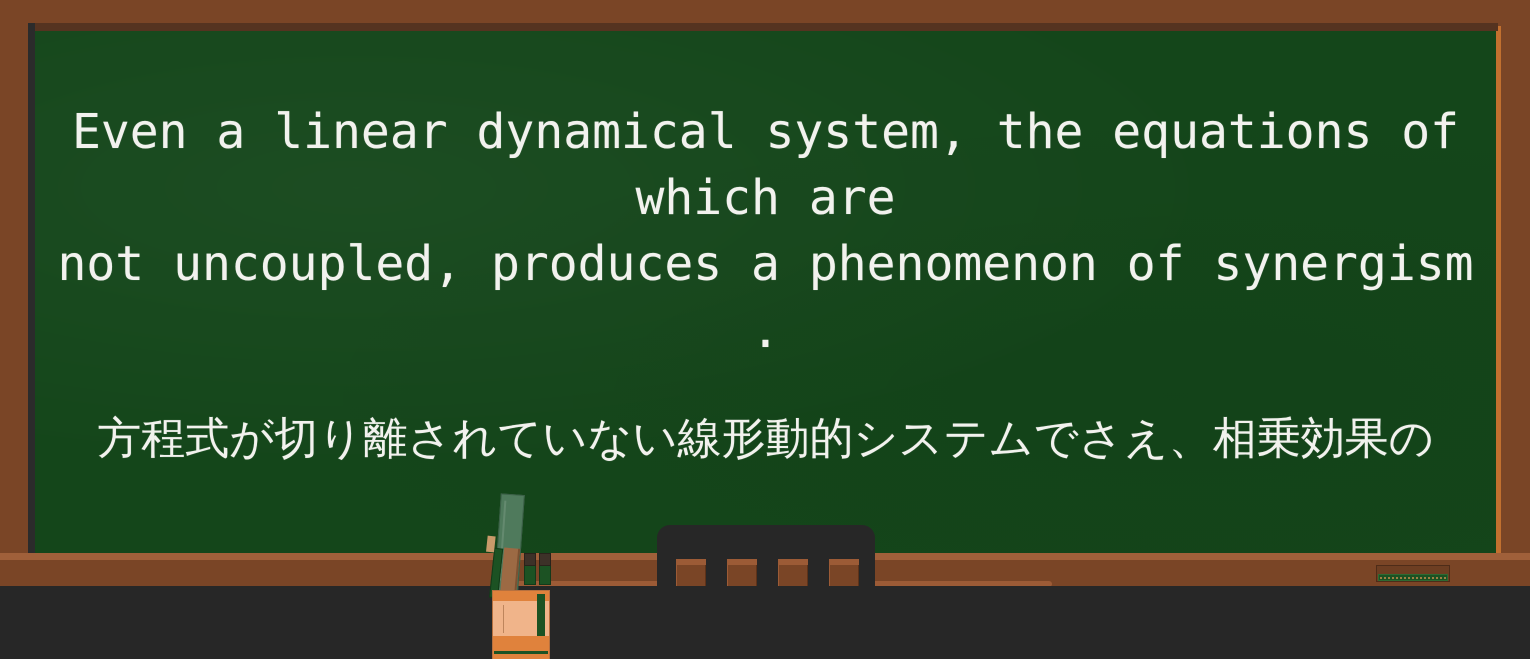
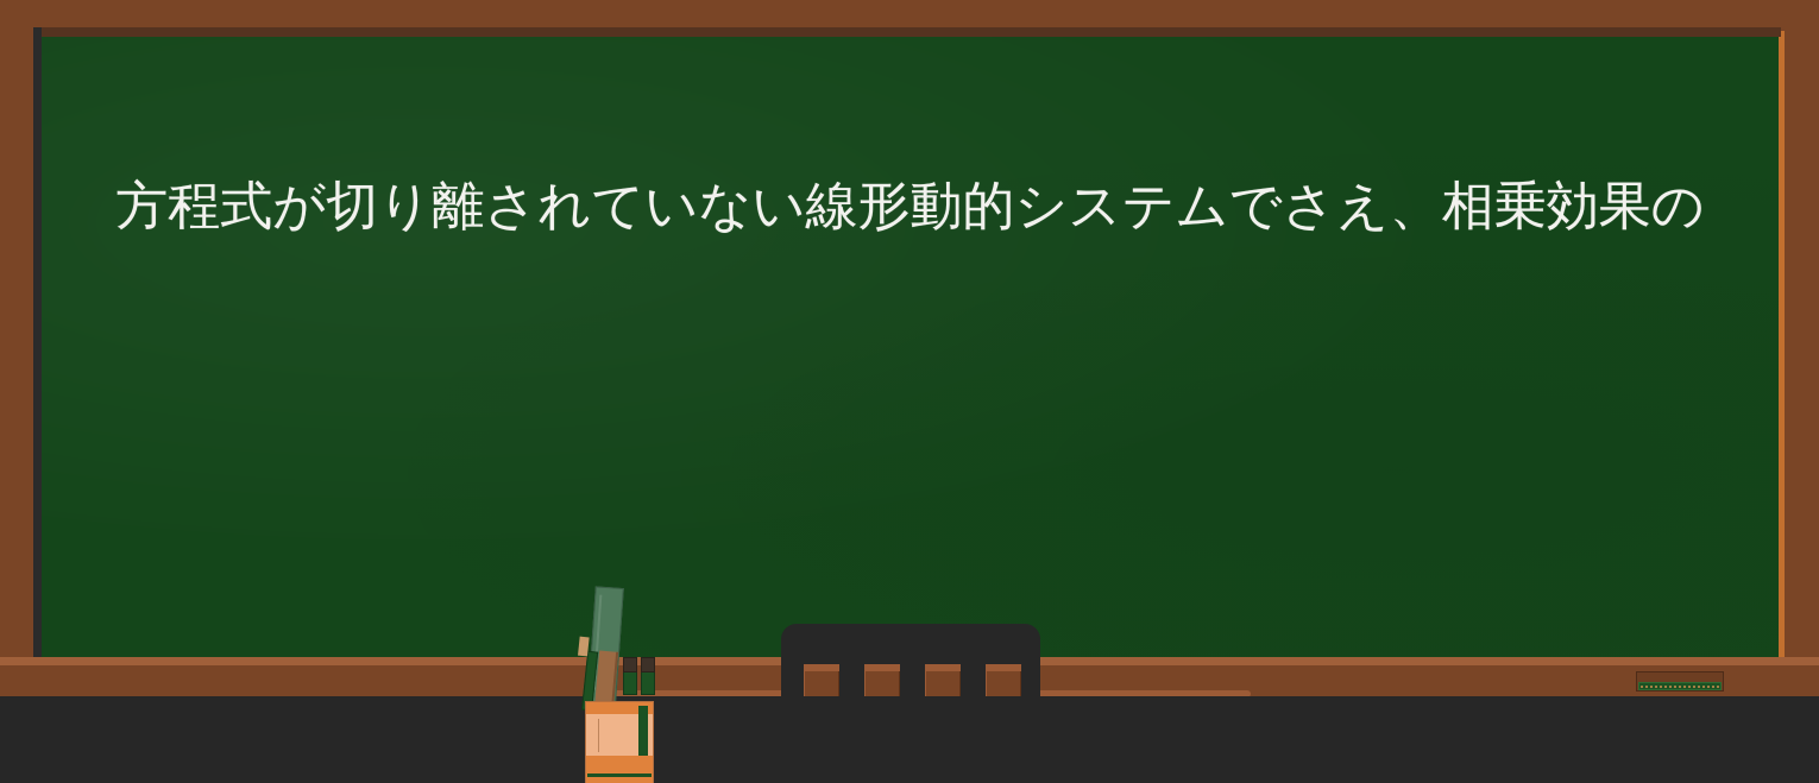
- Even a linear dynamical system, the equations of which are
- not uncoupled, produces a phenomenon of synergism .
  方程式が切り離されていない線形動的システムでさえ、相乗効果の
